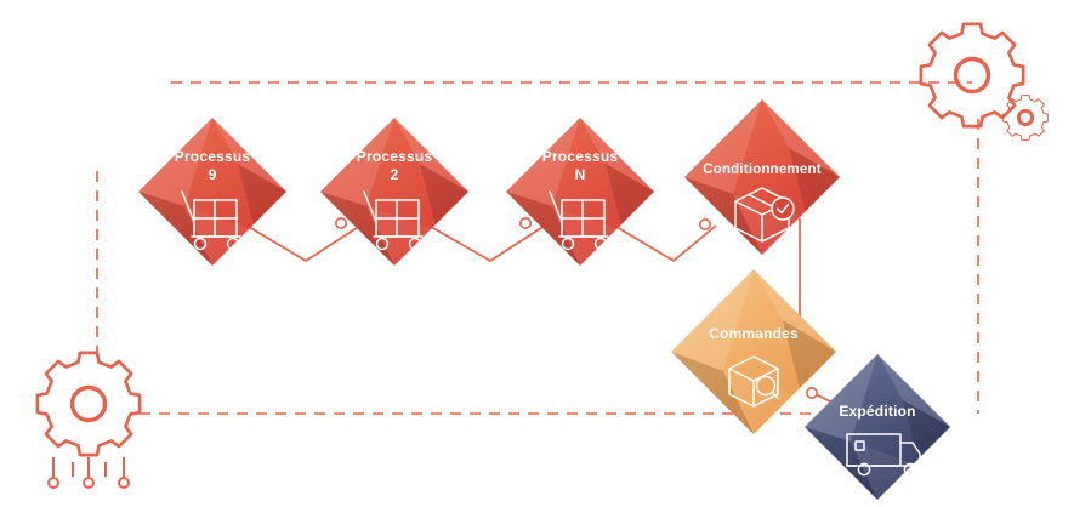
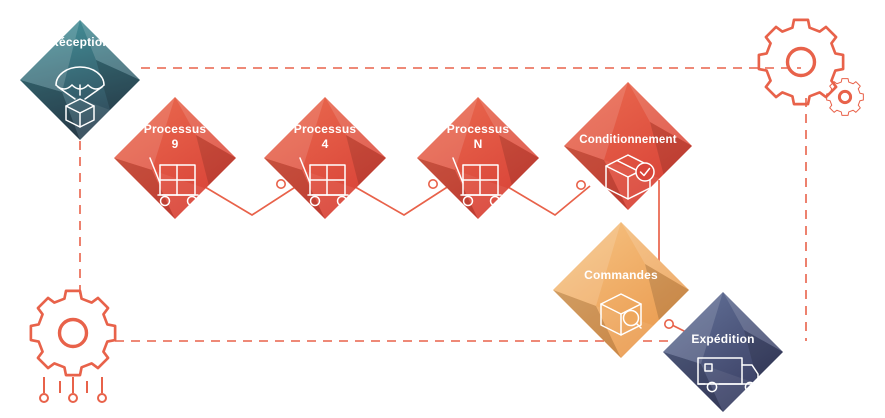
+ Réception
  Processus
  9
  Processus
- 2
+ 4
  Processus
  N
  Conditionnement
  Commandes
  Expédition
